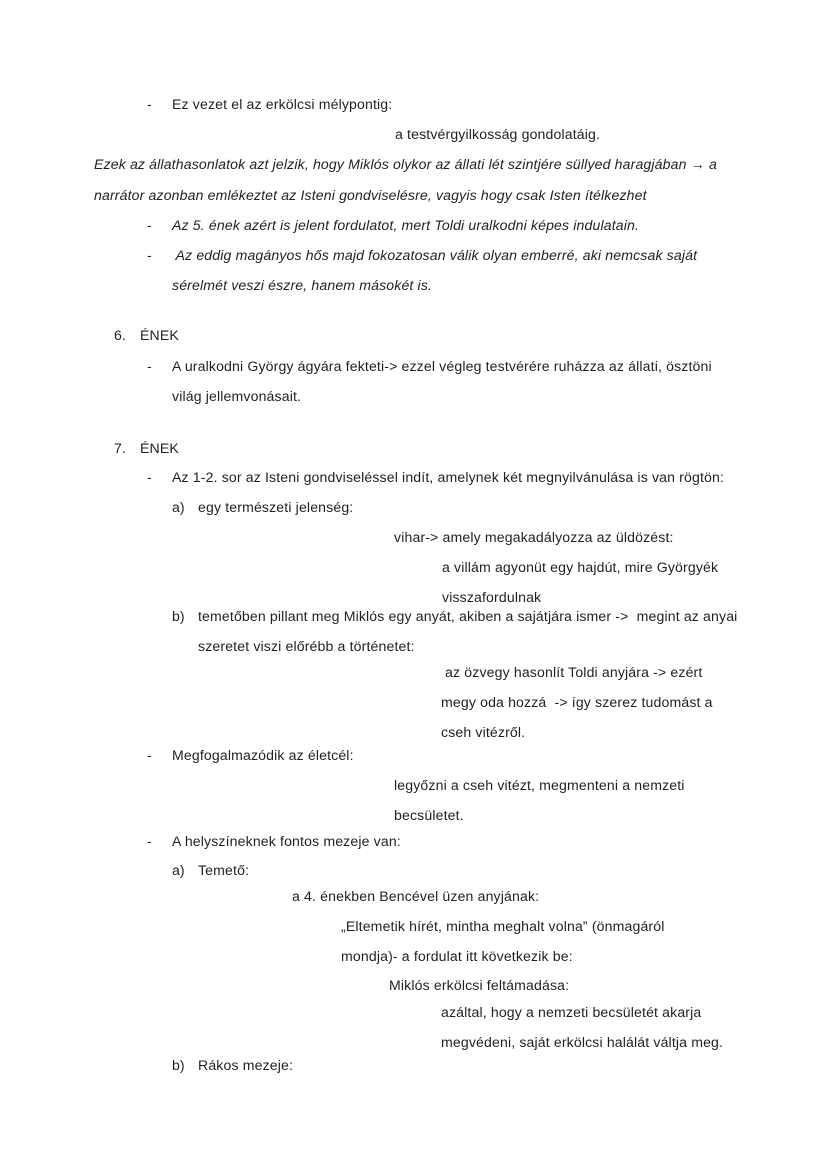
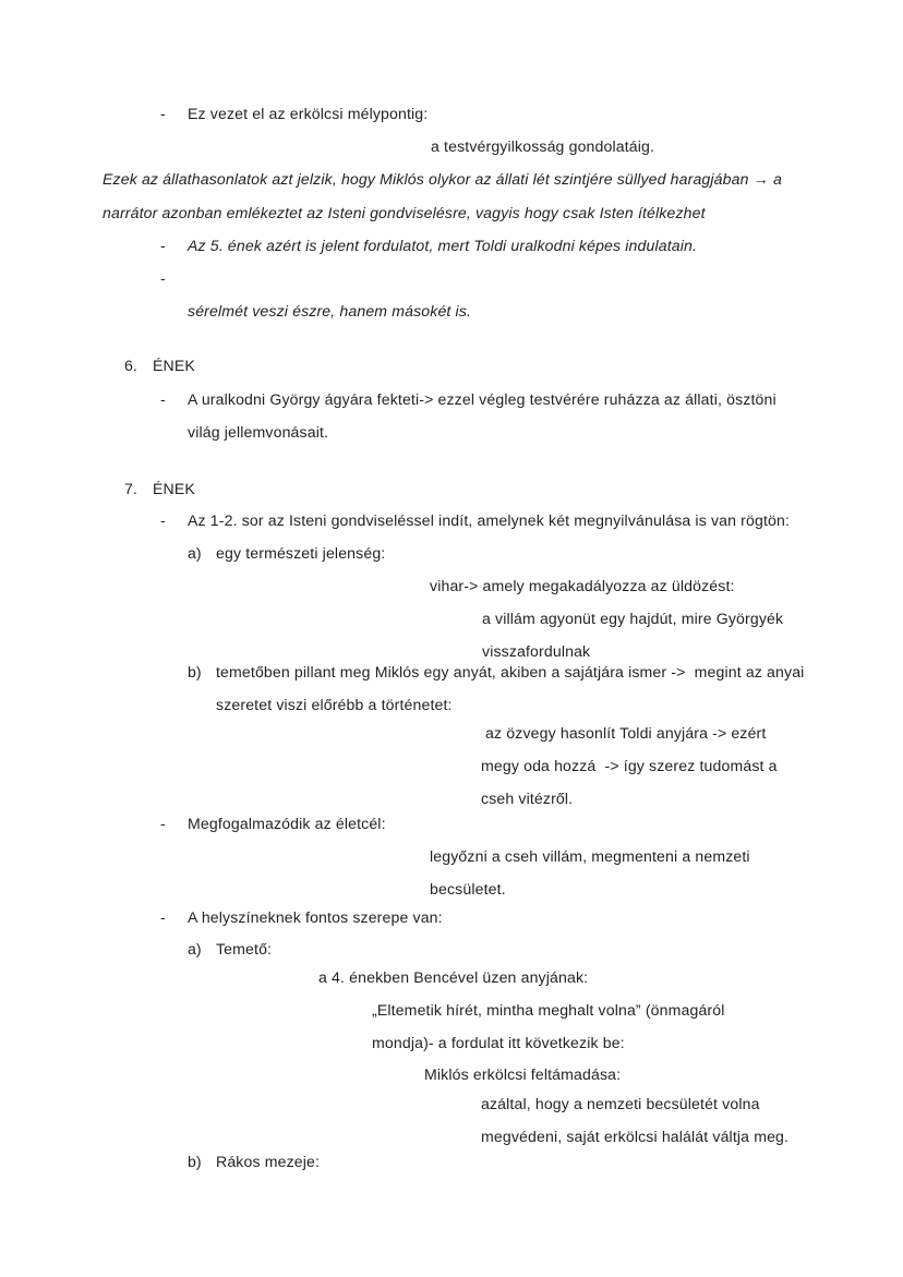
  -
  Ez vezet el az erkölcsi mélypontig:
  a testvérgyilkosság gondolatáig.
  Ezek az állathasonlatok azt jelzik, hogy Miklós olykor az állati lét szintjére süllyed haragjában → a
  narrátor azonban emlékeztet az Isteni gondviselésre, vagyis hogy csak Isten ítélkezhet
  -
  Az 5. ének azért is jelent fordulatot, mert Toldi uralkodni képes indulatain.
  -
- Az eddig magányos hős majd fokozatosan válik olyan emberré, aki nemcsak saját
  sérelmét veszi észre, hanem másokét is.
  6.
  ÉNEK
  -
  A uralkodni György ágyára fekteti-> ezzel végleg testvérére ruházza az állati, ösztöni
  világ jellemvonásait.
  7.
  ÉNEK
  -
  Az 1-2. sor az Isteni gondviseléssel indít, amelynek két megnyilvánulása is van rögtön:
  a)
  egy természeti jelenség:
  vihar-> amely megakadályozza az üldözést:
  a villám agyonüt egy hajdút, mire Györgyék
  visszafordulnak
  b)
  temetőben pillant meg Miklós egy anyát, akiben a sajátjára ismer -> megint az anyai
  szeretet viszi előrébb a történetet:
  az özvegy hasonlít Toldi anyjára -> ezért
  megy oda hozzá -> így szerez tudomást a
  cseh vitézről.
  -
  Megfogalmazódik az életcél:
- legyőzni a cseh vitézt, megmenteni a nemzeti
+ legyőzni a cseh villám, megmenteni a nemzeti
  becsületet.
  -
- A helyszíneknek fontos mezeje van:
+ A helyszíneknek fontos szerepe van:
  a)
  Temető:
  a 4. énekben Bencével üzen anyjának:
  „Eltemetik hírét, mintha meghalt volna” (önmagáról
  mondja)- a fordulat itt következik be:
  Miklós erkölcsi feltámadása:
- azáltal, hogy a nemzeti becsületét akarja
+ azáltal, hogy a nemzeti becsületét volna
  megvédeni, saját erkölcsi halálát váltja meg.
  b)
  Rákos mezeje:
